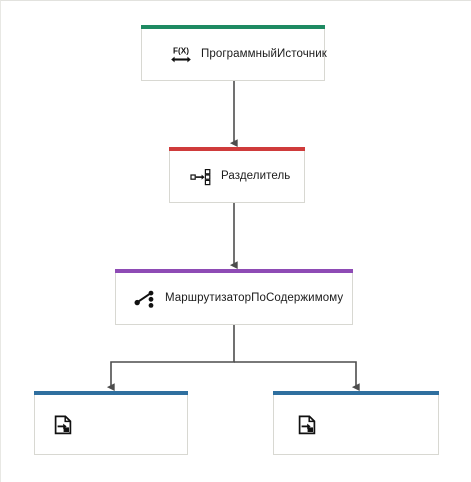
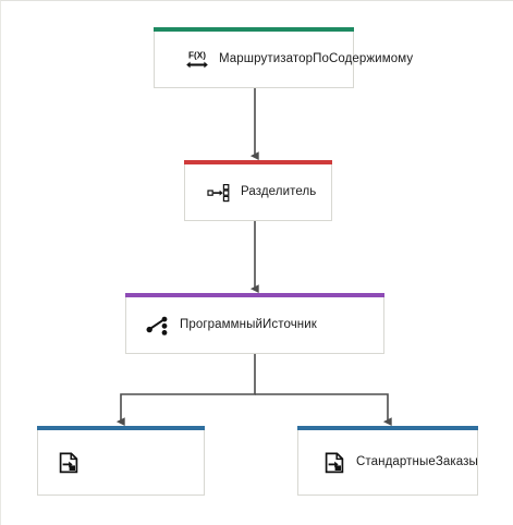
  F(X)
- ПрограммныйИсточник
+ МаршрутизаторПоСодержимому
  Разделитель
- МаршрутизаторПоСодержимому
+ ПрограммныйИсточник
+ СтандартныеЗаказы
